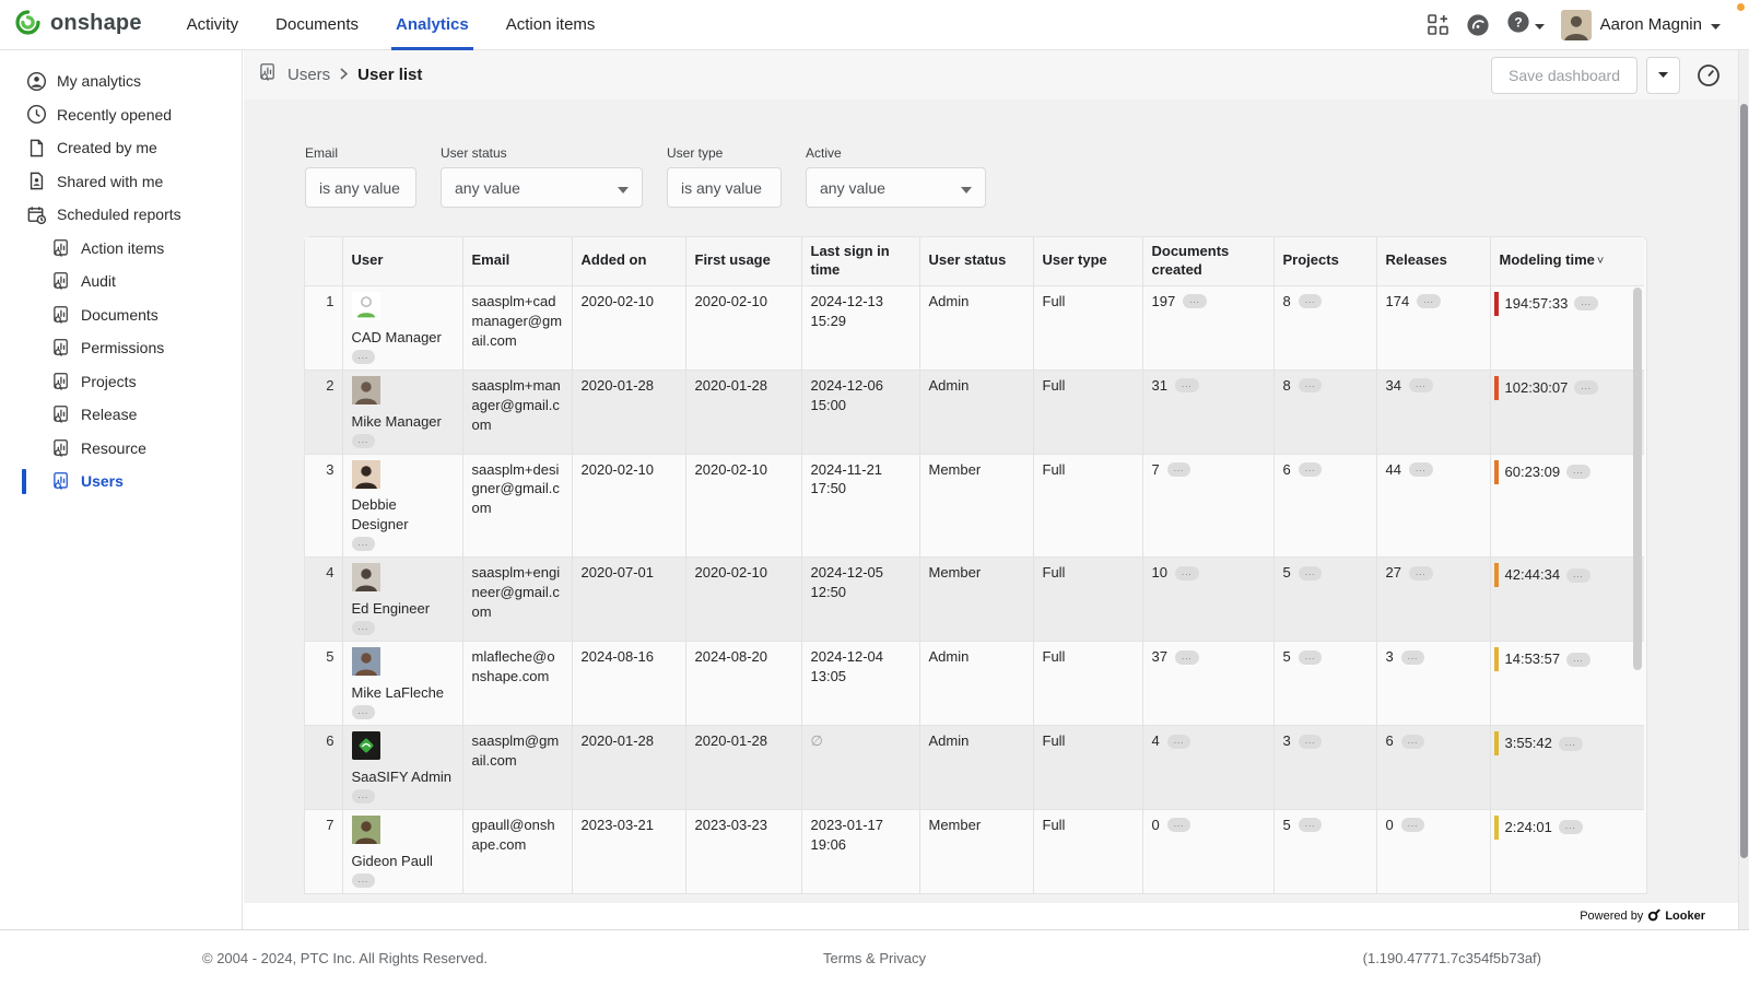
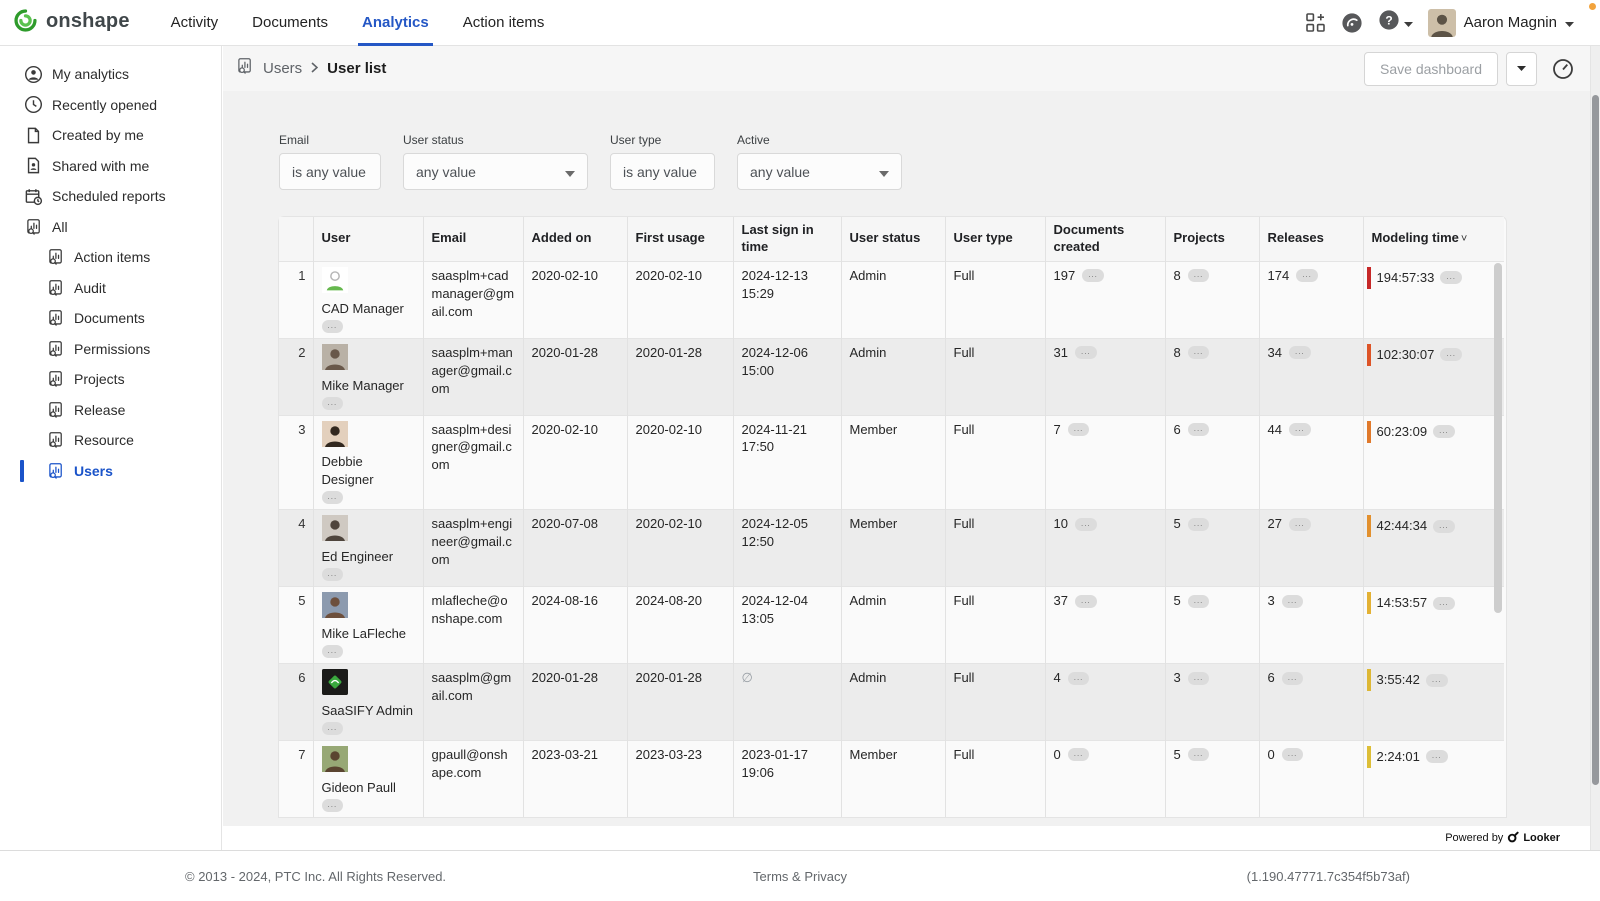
  onshape
  Activity
  Documents
  Analytics
  Action items
  ?
  Aaron Magnin
  My analytics
  Recently opened
  Created by me
  Shared with me
  Scheduled reports
+ All
  Action items
  Audit
  Documents
  Permissions
  Projects
  Release
  Resource
  Users
  Users
  User list
  Save dashboard
  Email
  is any value
  User status
  any value
  User type
  is any value
  Active
  any value
  	User	Email	Added on	First usage	Last sign in time	User status	User type	Documents created	Projects	Releases	Modeling time ˅
  1	CAD Manager...	saasplm+cadmanager@gmail.com	2020-02-10	2020-02-10	2024-12-13 15:29	Admin	Full	197 ...	8 ...	174 ...	194:57:33 ...
  2	Mike Manager...	saasplm+manager@gmail.com	2020-01-28	2020-01-28	2024-12-06 15:00	Admin	Full	31 ...	8 ...	34 ...	102:30:07 ...
  3	Debbie Designer...	saasplm+designer@gmail.com	2020-02-10	2020-02-10	2024-11-21 17:50	Member	Full	7 ...	6 ...	44 ...	60:23:09 ...
- 4	Ed Engineer...	saasplm+engineer@gmail.com	2020-07-01	2020-02-10	2024-12-05 12:50	Member	Full	10 ...	5 ...	27 ...	42:44:34 ...
+ 4	Ed Engineer...	saasplm+engineer@gmail.com	2020-07-08	2020-02-10	2024-12-05 12:50	Member	Full	10 ...	5 ...	27 ...	42:44:34 ...
  5	Mike LaFleche...	mlafleche@onshape.com	2024-08-16	2024-08-20	2024-12-04 13:05	Admin	Full	37 ...	5 ...	3 ...	14:53:57 ...
  6	SaaSIFY Admin...	saasplm@gmail.com	2020-01-28	2020-01-28	∅	Admin	Full	4 ...	3 ...	6 ...	3:55:42 ...
  7	Gideon Paull...	gpaull@onshape.com	2023-03-21	2023-03-23	2023-01-17 19:06	Member	Full	0 ...	5 ...	0 ...	2:24:01 ...
  Powered by
  Looker
- © 2004 - 2024, PTC Inc. All Rights Reserved.
+ © 2013 - 2024, PTC Inc. All Rights Reserved.
  Terms & Privacy
  (1.190.47771.7c354f5b73af)
